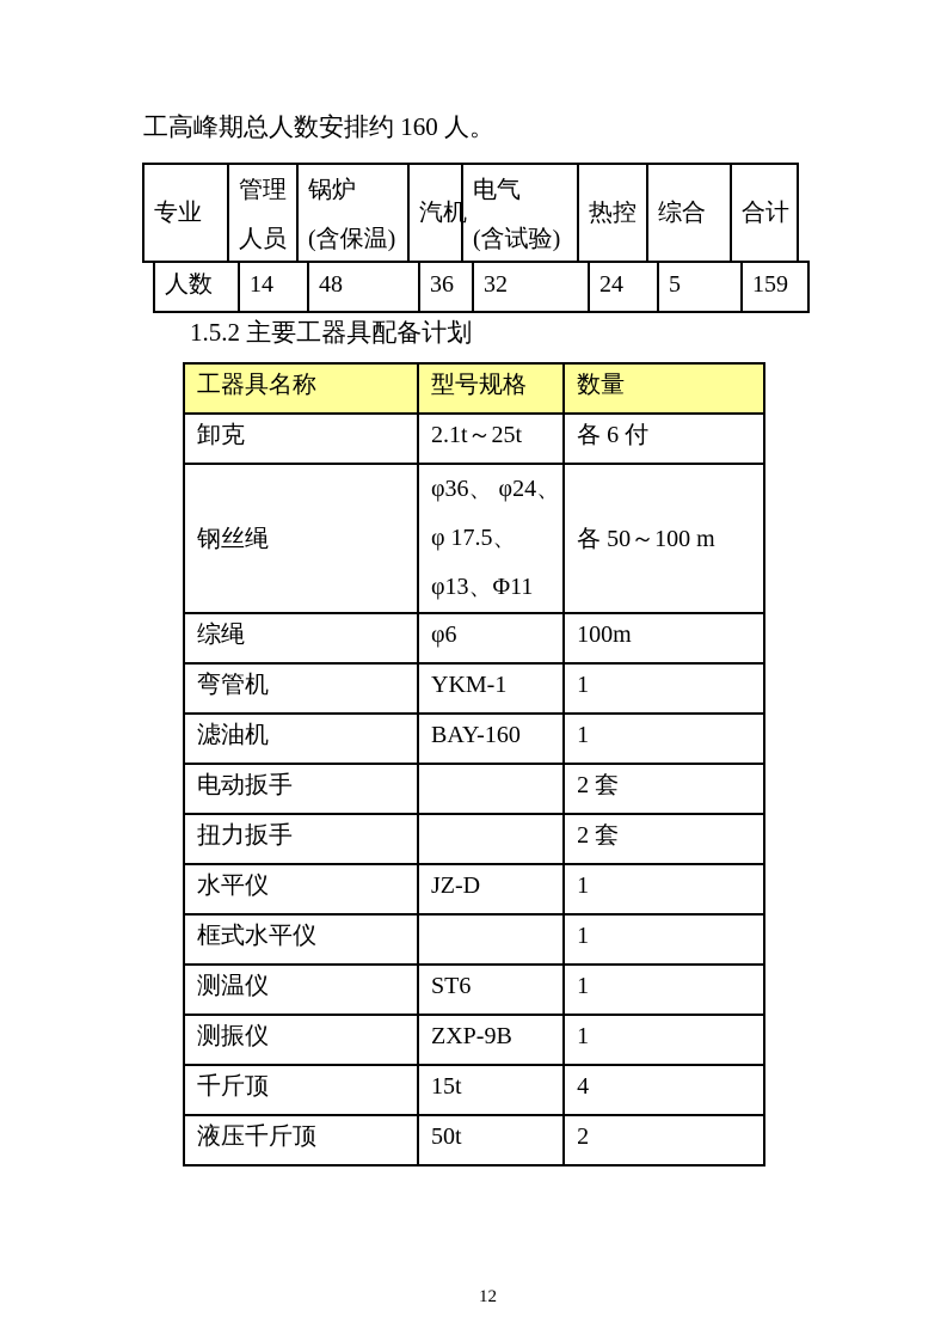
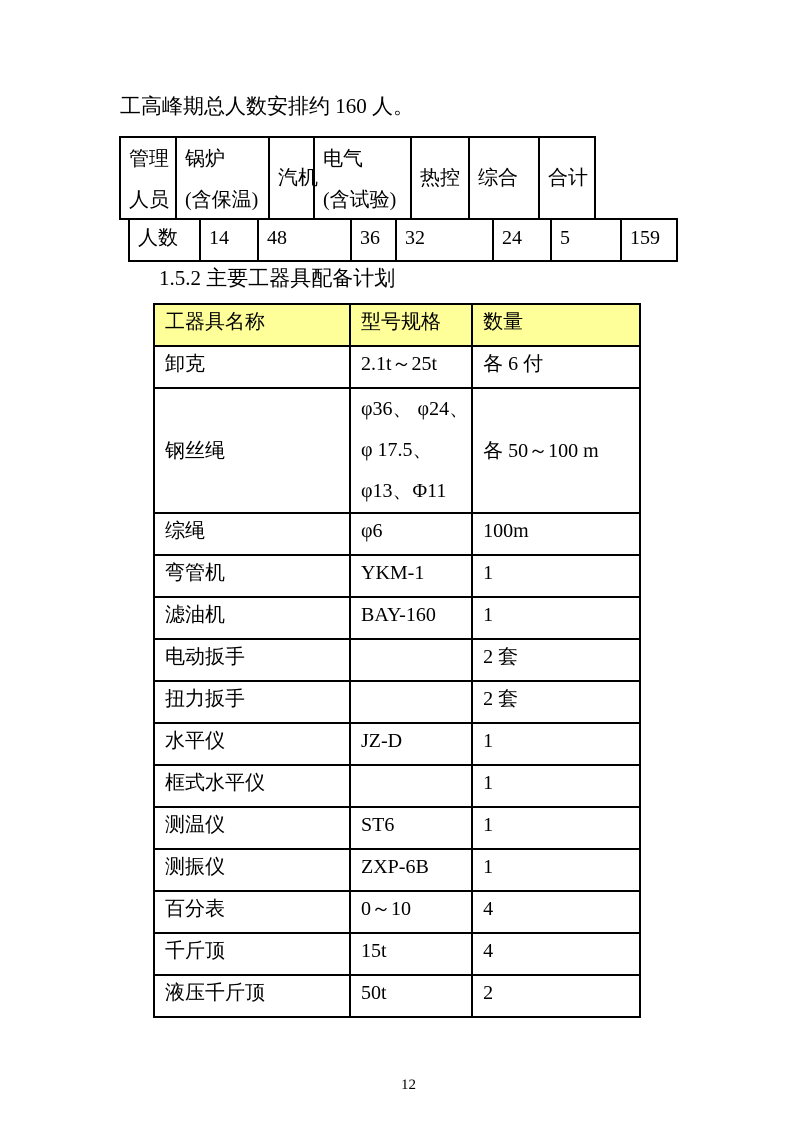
  工高峰期总人数安排约 160 人。
- 专业
  管理
  人员
  锅炉
  (含保温)
  汽机
  电气
  (含试验)
  热控
  综合
  合计
  人数
  14
  48
  36
  32
  24
  5
  159
  1.5.2 主要工器具配备计划
  工器具名称	型号规格	数量
  卸克	2.1t～25t	各 6 付
  钢丝绳	φ36、 φ24、 φ 17.5、 φ13、Φ11	各 50～100 m
  综绳	φ6	100m
  弯管机	YKM-1	1
  滤油机	BAY-160	1
  电动扳手		2 套
  扭力扳手		2 套
  水平仪	JZ-D	1
  框式水平仪		1
  测温仪	ST6	1
- 测振仪	ZXP-9B	1
+ 测振仪	ZXP-6B	1
+ 百分表	0～10	4
  千斤顶	15t	4
  液压千斤顶	50t	2
  12
